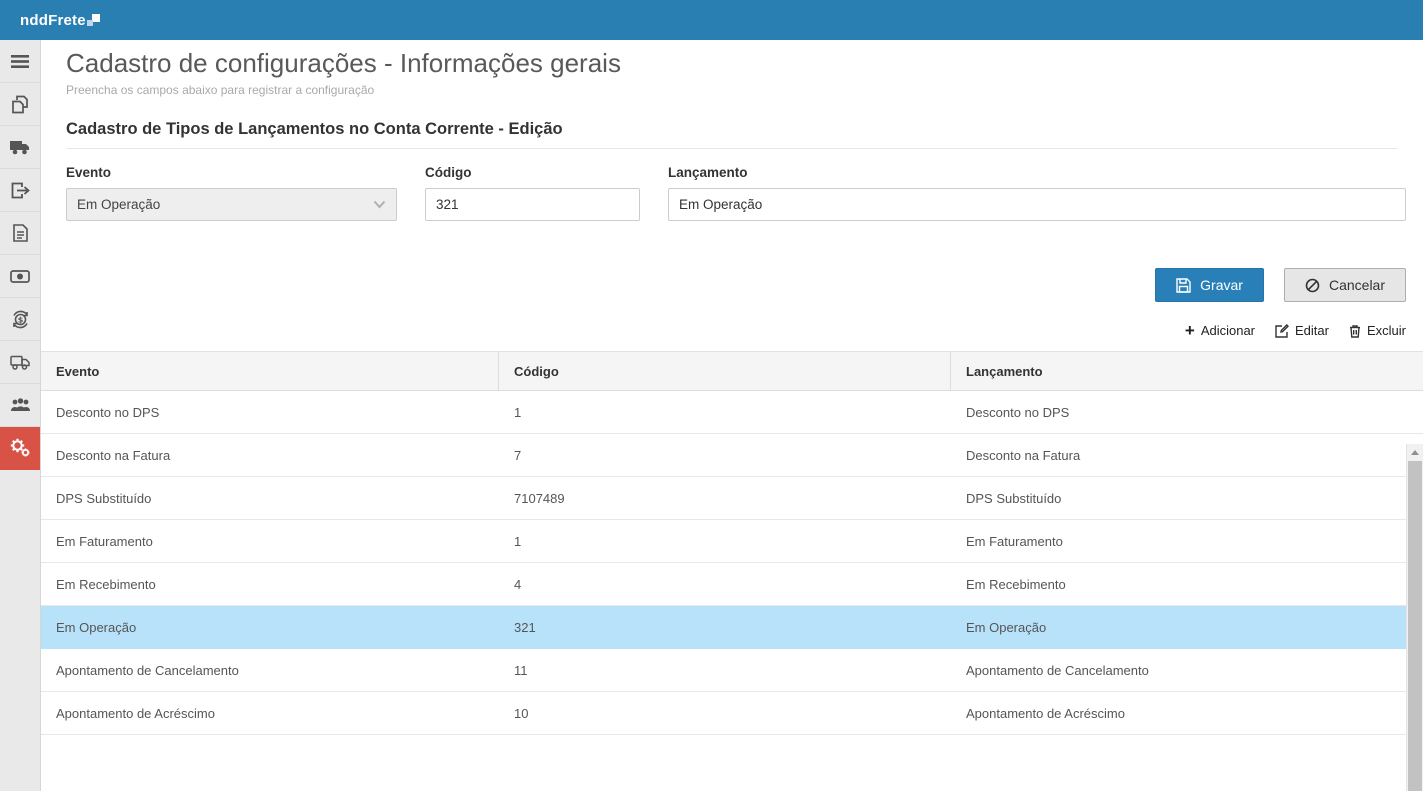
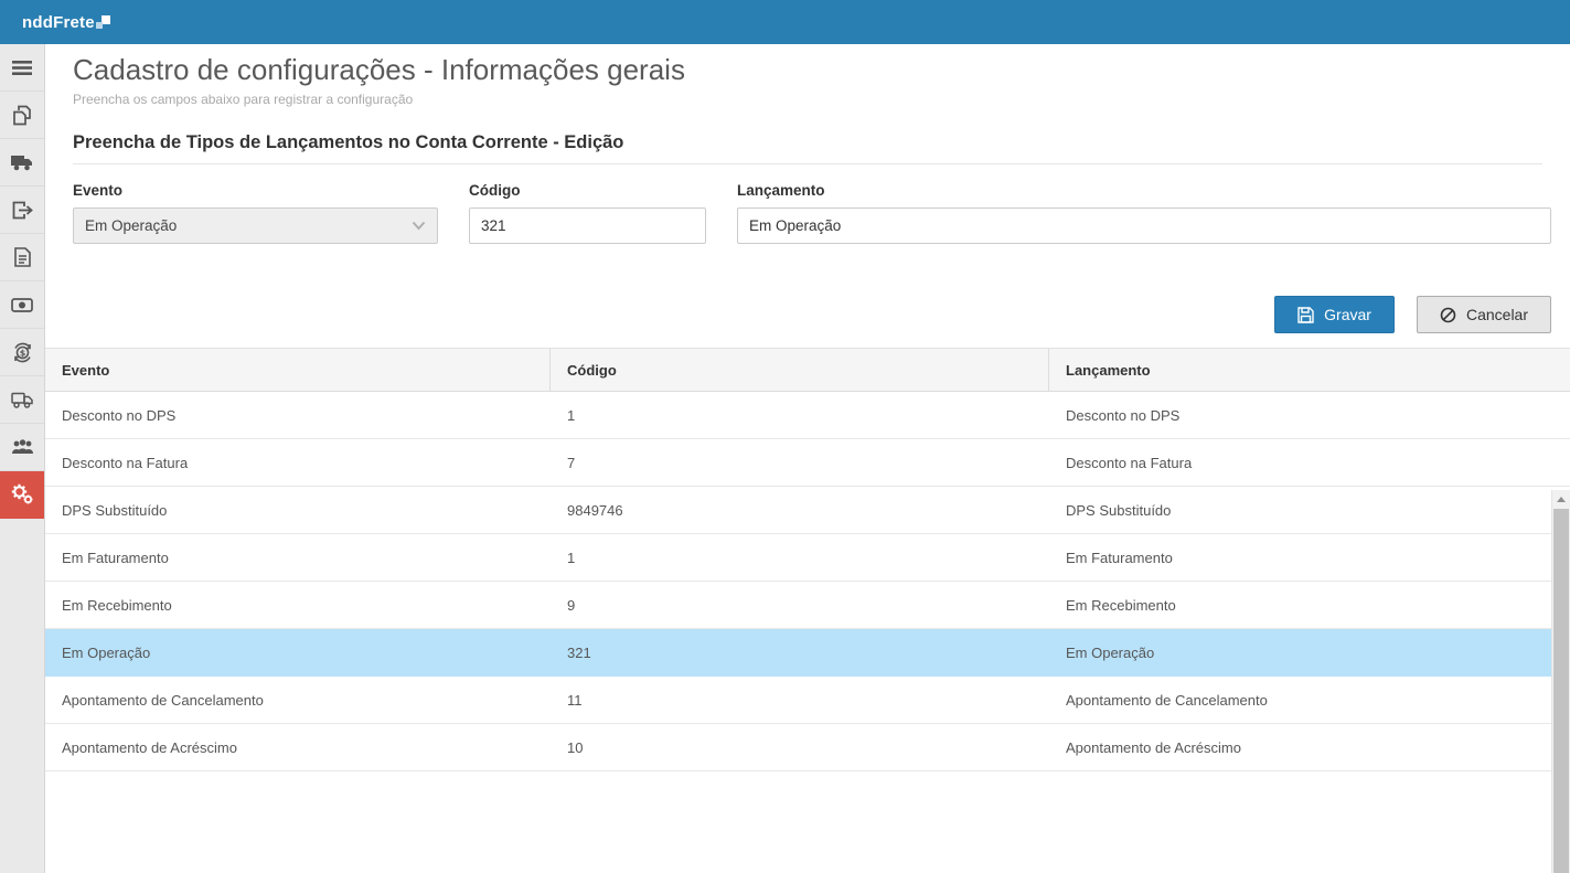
  nddFrete
  $
  Cadastro de configurações - Informações gerais
  Preencha os campos abaixo para registrar a configuração
- Cadastro de Tipos de Lançamentos no Conta Corrente - Edição
+ Preencha de Tipos de Lançamentos no Conta Corrente - Edição
  Evento
  Em Operação
  Código
  321
  Lançamento
  Em Operação
  Gravar
  Cancelar
- +
- Adicionar
- Editar
- Excluir
  Evento
  Código
  Lançamento
  Desconto no DPS
  1
  Desconto no DPS
  Desconto na Fatura
  7
  Desconto na Fatura
  DPS Substituído
- 7107489
+ 9849746
  DPS Substituído
  Em Faturamento
  1
  Em Faturamento
  Em Recebimento
- 4
+ 9
  Em Recebimento
  Em Operação
  321
  Em Operação
  Apontamento de Cancelamento
  11
  Apontamento de Cancelamento
  Apontamento de Acréscimo
  10
  Apontamento de Acréscimo
